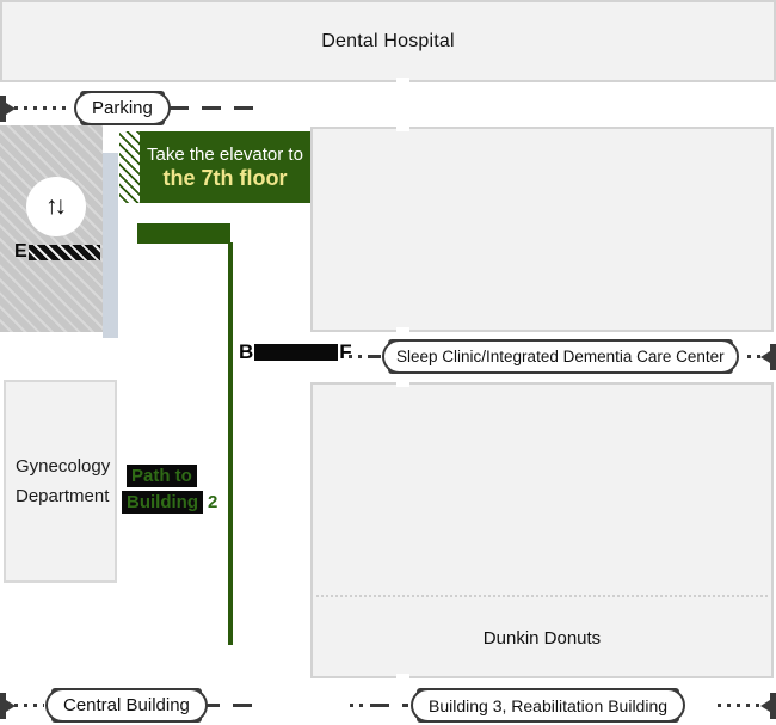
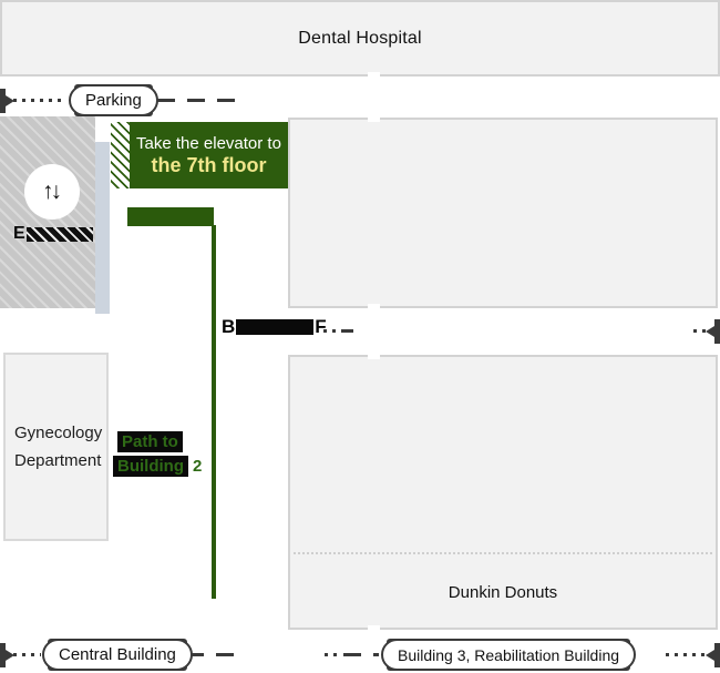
  Dental Hospital
  Parking
  ↑↓
  E
  Take the elevator to
  the 7th floor
  B
  F
- Sleep Clinic/Integrated Dementia Care Center
  Gynecology
  Department
  Path to
  Building 2
  Dunkin Donuts
  Central Building
  Building 3, Reabilitation Building
